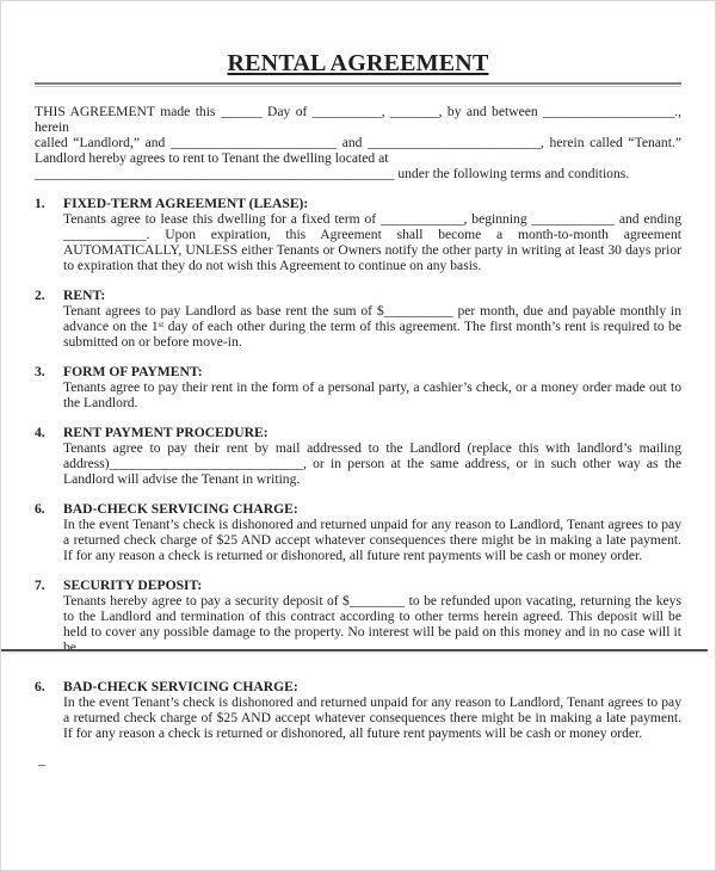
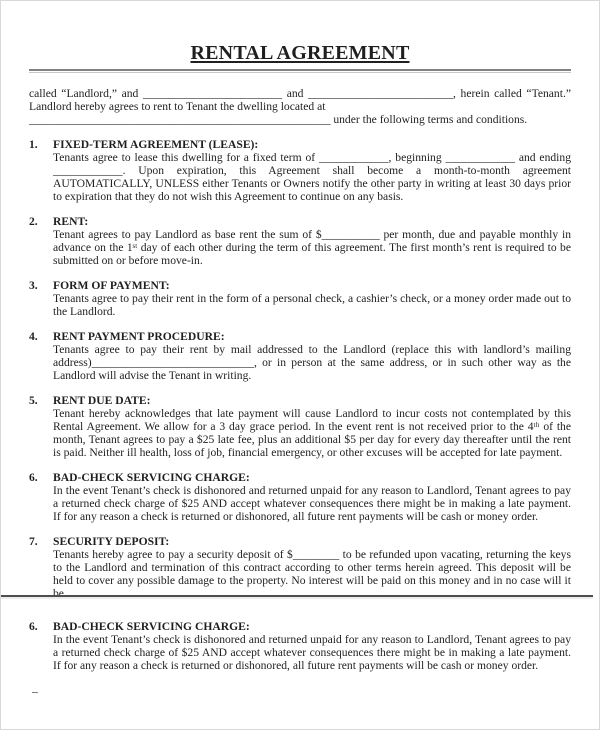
  RENTAL AGREEMENT
- THIS AGREEMENT made this ______ Day of __________, _______, by and between ___________________., herein
  called “Landlord,” and ________________________ and _________________________, herein called “Tenant.”
  Landlord hereby agrees to rent to Tenant the dwelling located at
  ____________________________________________________ under the following terms and conditions.
  1.
  FIXED-TERM AGREEMENT (LEASE):
  Tenants agree to lease this dwelling for a fixed term of ____________, beginning ____________ and ending ____________. Upon expiration, this Agreement shall become a month-to-month agreement AUTOMATICALLY, UNLESS either Tenants or Owners notify the other party in writing at least 30 days prior to expiration that they do not wish this Agreement to continue on any basis.
  2.
  RENT:
  Tenant agrees to pay Landlord as base rent the sum of $__________ per month, due and payable monthly in advance on the 1ˢᵗ day of each other during the term of this agreement. The first month’s rent is required to be submitted on or before move-in.
  3.
  FORM OF PAYMENT:
- Tenants agree to pay their rent in the form of a personal party, a cashier’s check, or a money order made out to the Landlord.
+ Tenants agree to pay their rent in the form of a personal check, a cashier’s check, or a money order made out to the Landlord.
  4.
  RENT PAYMENT PROCEDURE:
  Tenants agree to pay their rent by mail addressed to the Landlord (replace this with landlord’s mailing address)____________________________, or in person at the same address, or in such other way as the Landlord will advise the Tenant in writing.
+ 5.
+ RENT DUE DATE:
+ Tenant hereby acknowledges that late payment will cause Landlord to incur costs not contemplated by this Rental Agreement. We allow for a 3 day grace period. In the event rent is not received prior to the 4ᵗʰ of the month, Tenant agrees to pay a $25 late fee, plus an additional $5 per day for every day thereafter until the rent is paid. Neither ill health, loss of job, financial emergency, or other excuses will be accepted for late payment.
  6.
  BAD-CHECK SERVICING CHARGE:
  In the event Tenant’s check is dishonored and returned unpaid for any reason to Landlord, Tenant agrees to pay a returned check charge of $25 AND accept whatever consequences there might be in making a late payment. If for any reason a check is returned or dishonored, all future rent payments will be cash or money order.
  7.
  SECURITY DEPOSIT:
  Tenants hereby agree to pay a security deposit of $________ to be refunded upon vacating, returning the keys to the Landlord and termination of this contract according to other terms herein agreed. This deposit will be held to cover any possible damage to the property. No interest will be paid on this money and in no case will it be
  6.
  BAD-CHECK SERVICING CHARGE:
  In the event Tenant’s check is dishonored and returned unpaid for any reason to Landlord, Tenant agrees to pay a returned check charge of $25 AND accept whatever consequences there might be in making a late payment. If for any reason a check is returned or dishonored, all future rent payments will be cash or money order.
  –
